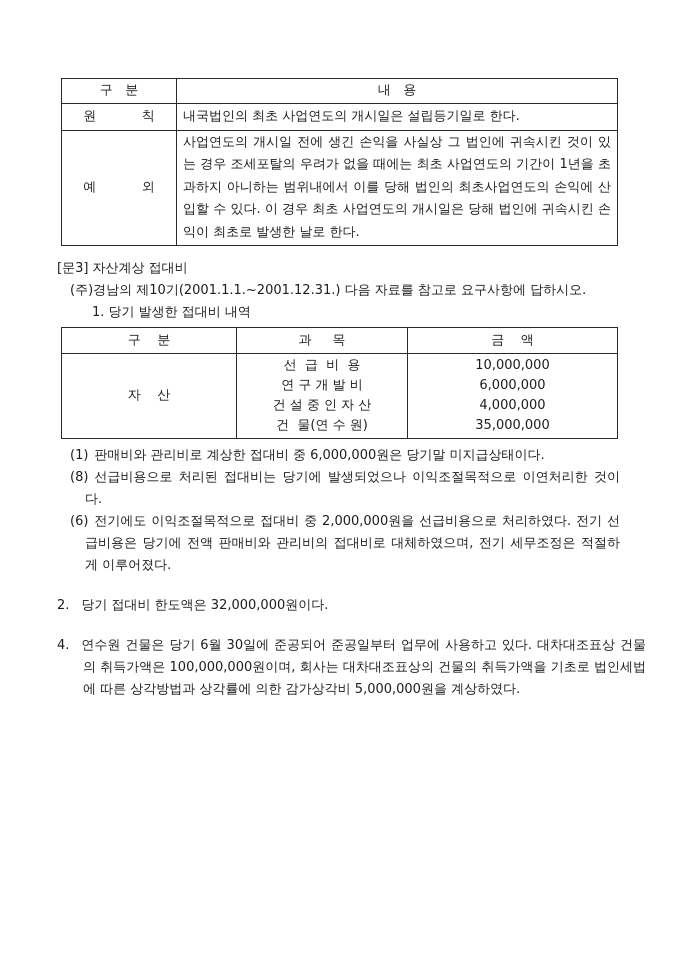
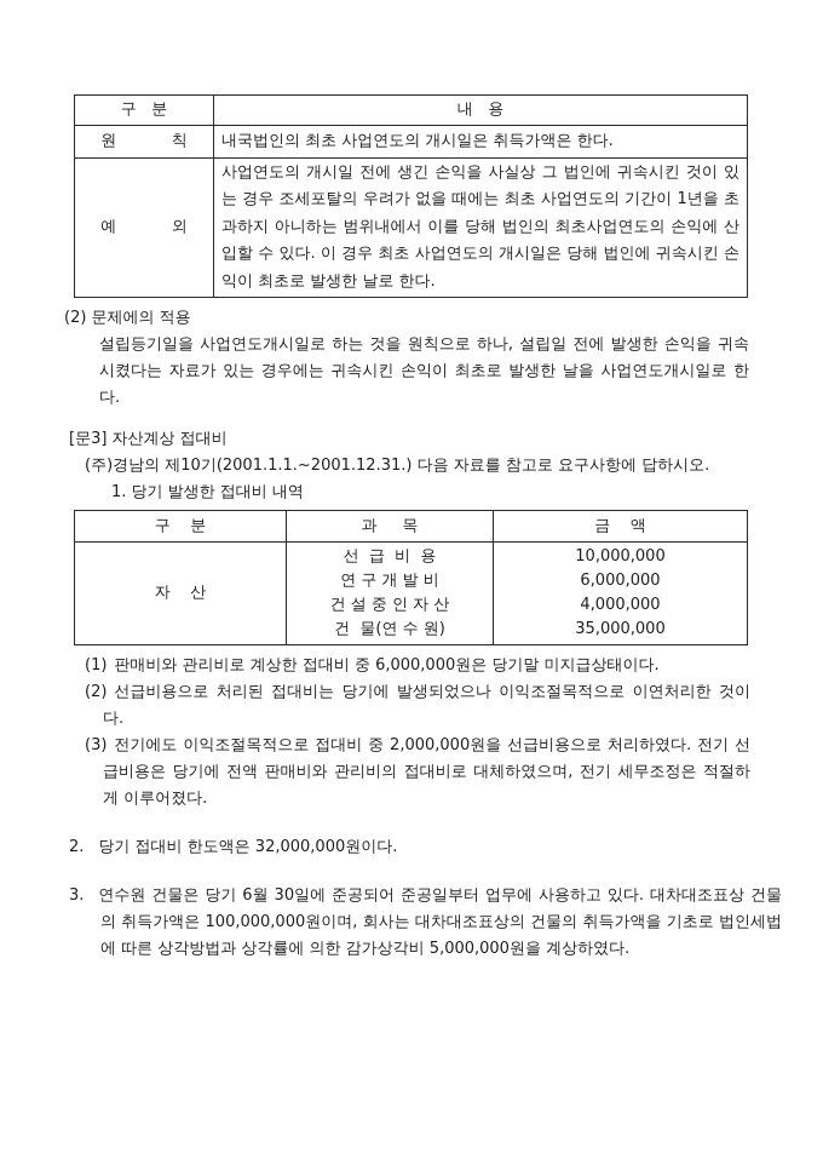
  구 분	내 용
- 원 칙	내국법인의 최초 사업연도의 개시일은 설립등기일로 한다.
+ 원 칙	내국법인의 최초 사업연도의 개시일은 취득가액은 한다.
  예 외	사업연도의 개시일 전에 생긴 손익을 사실상 그 법인에 귀속시킨 것이 있는 경우 조세포탈의 우려가 없을 때에는 최초 사업연도의 기간이 1년을 초과하지 아니하는 범위내에서 이를 당해 법인의 최초사업연도의 손익에 산입할 수 있다. 이 경우 최초 사업연도의 개시일은 당해 법인에 귀속시킨 손익이 최초로 발생한 날로 한다.
+ (2) 문제에의 적용
+ 설립등기일을 사업연도개시일로 하는 것을 원칙으로 하나, 설립일 전에 발생한 손익을 귀속시켰다는 자료가 있는 경우에는 귀속시킨 손익이 최초로 발생한 날을 사업연도개시일로 한다.
  [문3] 자산계상 접대비
  (주)경남의 제10기(2001.1.1.~2001.12.31.) 다음 자료를 참고로 요구사항에 답하시오.
  1. 당기 발생한 접대비 내역
  구 분	과 목	금 액
  자 산	선 급 비 용 연 구 개 발 비 건 설 중 인 자 산 건 물(연 수 원)	10,000,000 6,000,000 4,000,000 35,000,000
  (1) 판매비와 관리비로 계상한 접대비 중 6,000,000원은 당기말 미지급상태이다.
- (8) 선급비용으로 처리된 접대비는 당기에 발생되었으나 이익조절목적으로 이연처리한 것이다.
+ (2) 선급비용으로 처리된 접대비는 당기에 발생되었으나 이익조절목적으로 이연처리한 것이다.
- (6) 전기에도 이익조절목적으로 접대비 중 2,000,000원을 선급비용으로 처리하였다. 전기 선급비용은 당기에 전액 판매비와 관리비의 접대비로 대체하였으며, 전기 세무조정은 적절하게 이루어졌다.
+ (3) 전기에도 이익조절목적으로 접대비 중 2,000,000원을 선급비용으로 처리하였다. 전기 선급비용은 당기에 전액 판매비와 관리비의 접대비로 대체하였으며, 전기 세무조정은 적절하게 이루어졌다.
  2. 당기 접대비 한도액은 32,000,000원이다.
- 4. 연수원 건물은 당기 6월 30일에 준공되어 준공일부터 업무에 사용하고 있다. 대차대조표상 건물의 취득가액은 100,000,000원이며, 회사는 대차대조표상의 건물의 취득가액을 기초로 법인세법에 따른 상각방법과 상각률에 의한 감가상각비 5,000,000원을 계상하였다.
+ 3. 연수원 건물은 당기 6월 30일에 준공되어 준공일부터 업무에 사용하고 있다. 대차대조표상 건물의 취득가액은 100,000,000원이며, 회사는 대차대조표상의 건물의 취득가액을 기초로 법인세법에 따른 상각방법과 상각률에 의한 감가상각비 5,000,000원을 계상하였다.
